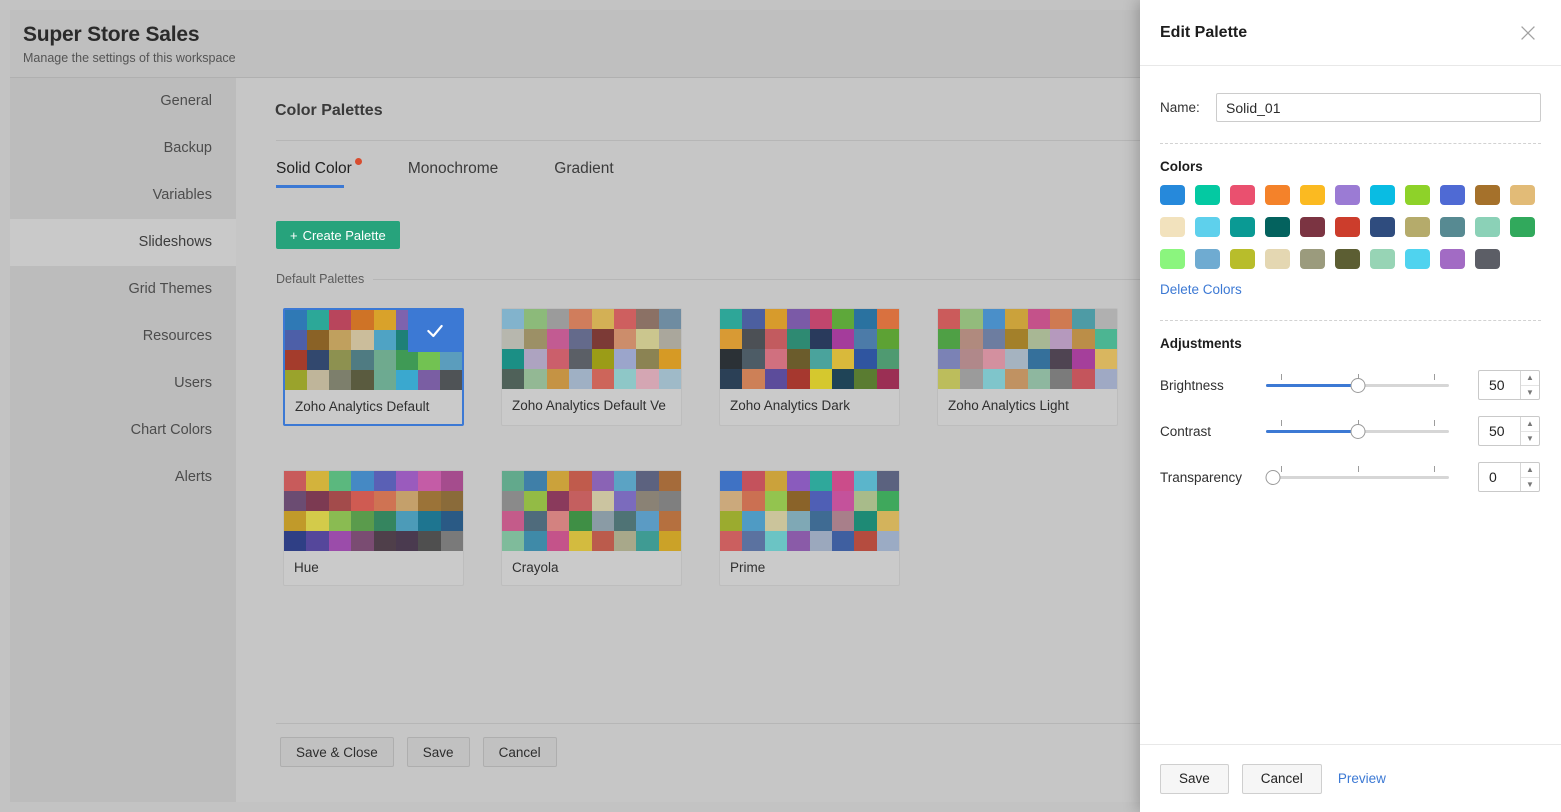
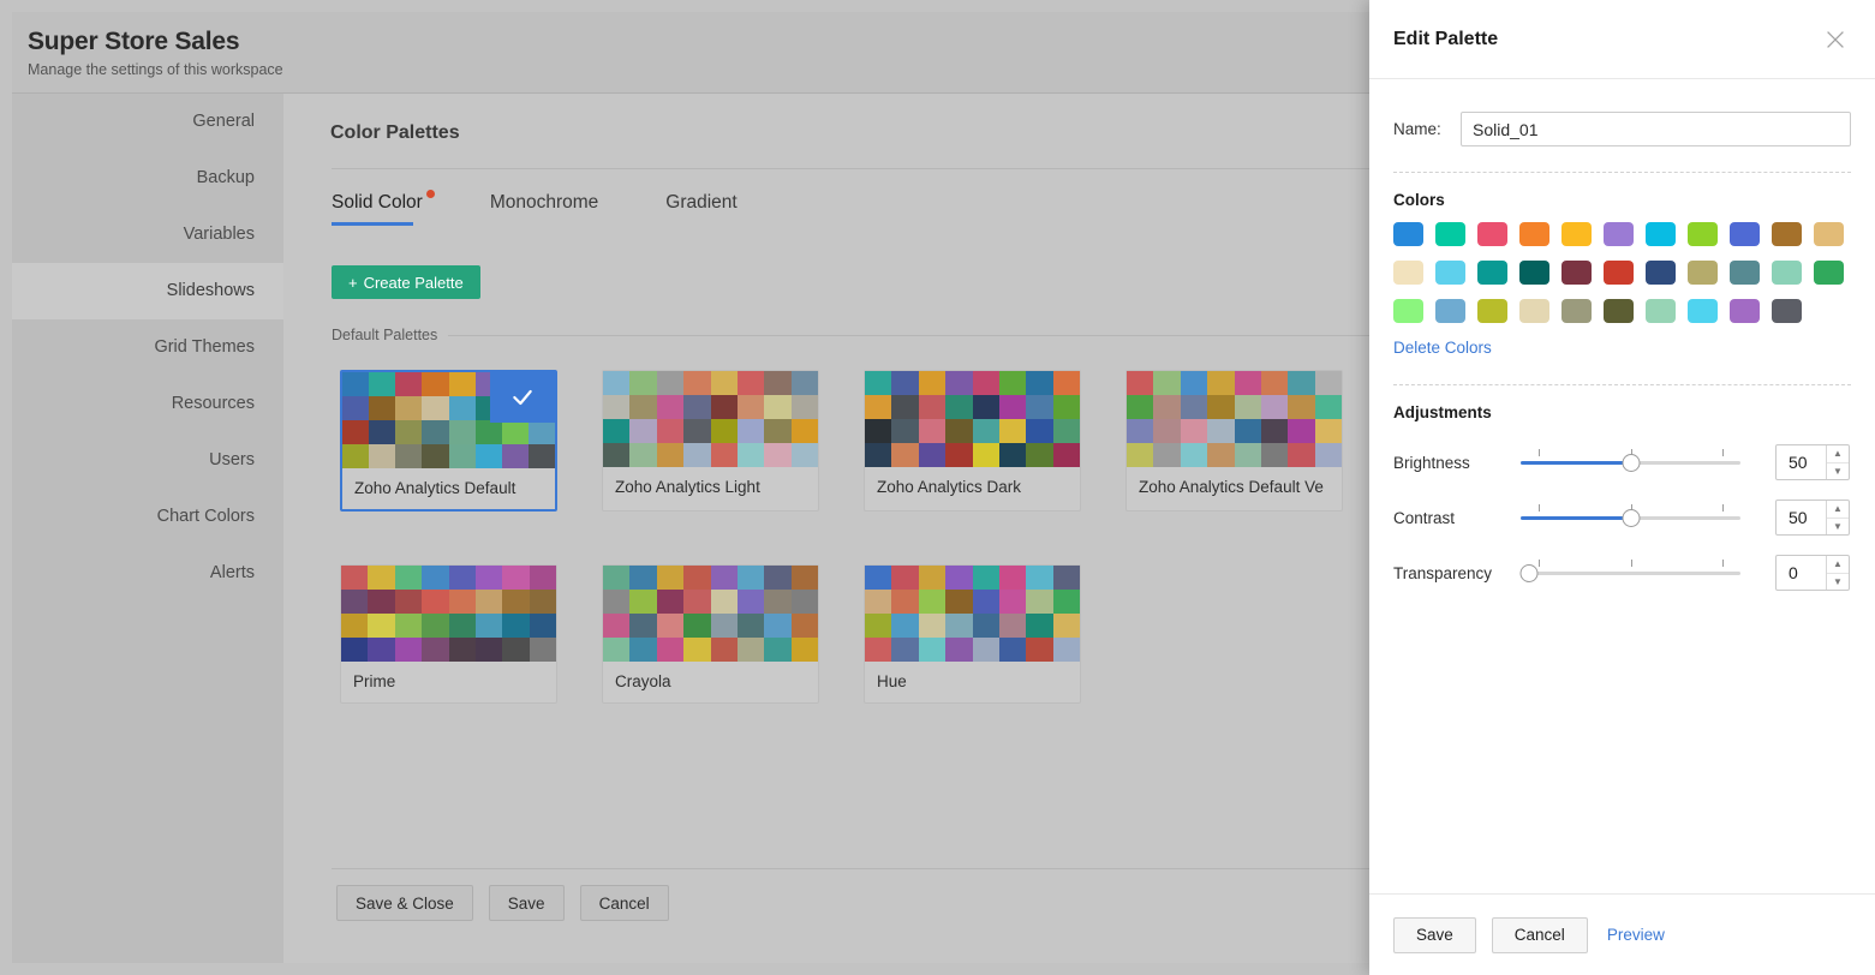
  Super Store Sales
  Manage the settings of this workspace
  General
  Backup
  Variables
  Slideshows
  Grid Themes
  Resources
  Users
  Chart Colors
  Alerts
  Color Palettes
  Solid Color
  Monochrome
  Gradient
  +
  Create Palette
  Default Palettes
  Zoho Analytics Default
- Zoho Analytics Default Ve
+ Zoho Analytics Light
  Zoho Analytics Dark
- Zoho Analytics Light
+ Zoho Analytics Default Ve
- Hue
+ Prime
  Crayola
- Prime
+ Hue
  Save & Close
  Save
  Cancel
  Edit Palette
  Name:
  Solid_01
  Colors
  Delete Colors
  Adjustments
  Brightness
  50
  ▲
  ▼
  Contrast
  50
  ▲
  ▼
  Transparency
  0
  ▲
  ▼
  Save
  Cancel
  Preview
